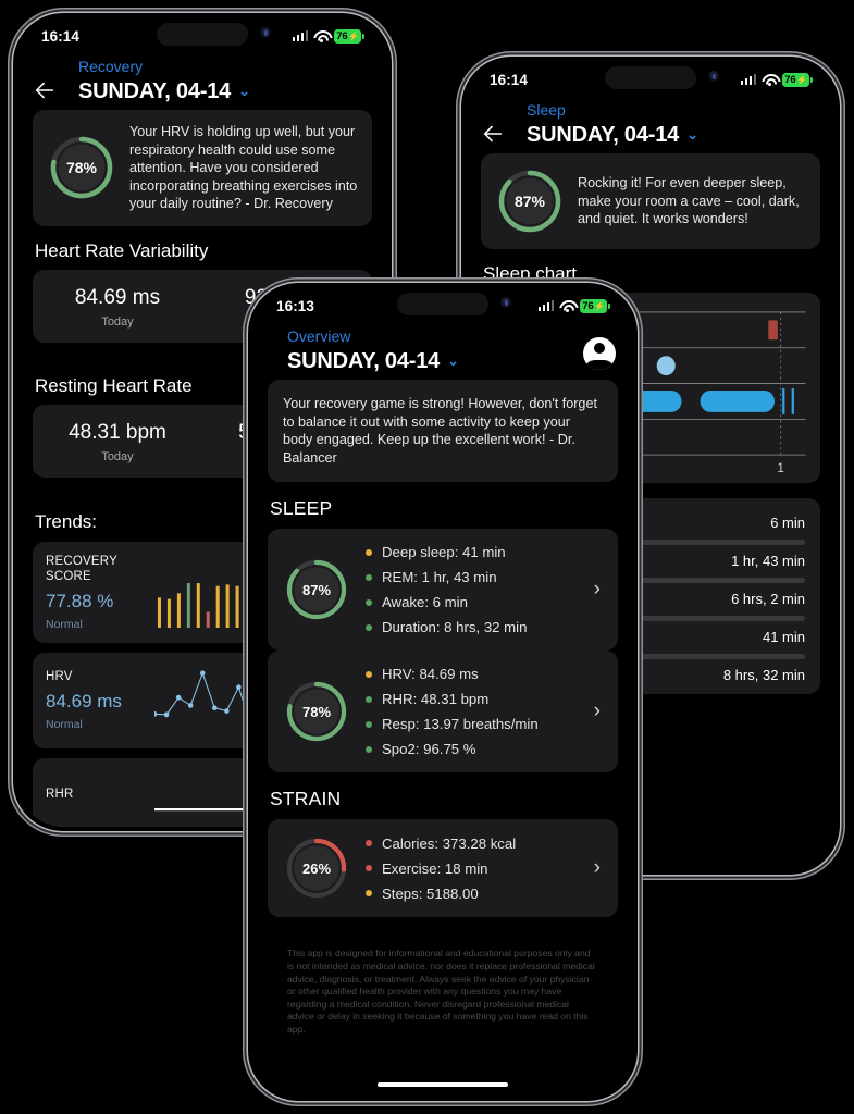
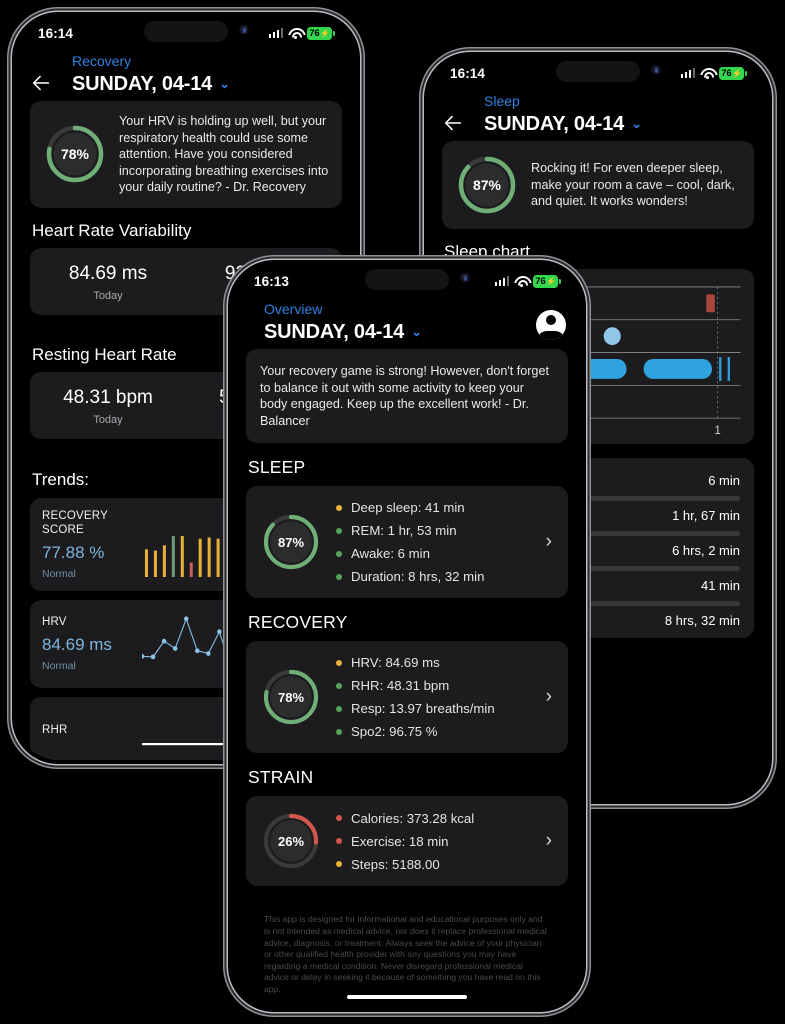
  16:14
  76
  ⚡
  Recovery
  SUNDAY, 04-14
  ⌄
  78%
  Your HRV is holding up well, but your respiratory health could use some attention. Have you considered incorporating breathing exercises into your daily routine? - Dr. Recovery
  Heart Rate Variability
  84.69 ms
  Today
  Resting Heart Rate
  48.31 bpm
  Today
  Trends:
  RECOVERY SCORE
  77.88 %
  Normal
  HRV
  84.69 ms
  Normal
  RHR
  16:14
  76
  ⚡
  Sleep
  SUNDAY, 04-14
  ⌄
  87%
  Rocking it! For even deeper sleep, make your room a cave – cool, dark, and quiet. It works wonders!
  Sleep chart
  1
  6 min
- 1 hr, 43 min
+ 1 hr, 67 min
  6 hrs, 2 min
  41 min
  8 hrs, 32 min
  16:13
  76
  ⚡
  Overview
  SUNDAY, 04-14
  ⌄
  Your recovery game is strong! However, don't forget to balance it out with some activity to keep your body engaged. Keep up the excellent work! - Dr. Balancer
  SLEEP
  87%
  Deep sleep: 41 min
- REM: 1 hr, 43 min
+ REM: 1 hr, 53 min
  Awake: 6 min
  Duration: 8 hrs, 32 min
  ›
+ RECOVERY
  78%
  HRV: 84.69 ms
  RHR: 48.31 bpm
  Resp: 13.97 breaths/min
  Spo2: 96.75 %
  ›
  STRAIN
  26%
  Calories: 373.28 kcal
  Exercise: 18 min
  Steps: 5188.00
  ›
  This app is designed for informational and educational purposes only and is not intended as medical advice, nor does it replace professional medical advice, diagnosis, or treatment. Always seek the advice of your physician or other qualified health provider with any questions you may have regarding a medical condition. Never disregard professional medical advice or delay in seeking it because of something you have read on this app.
